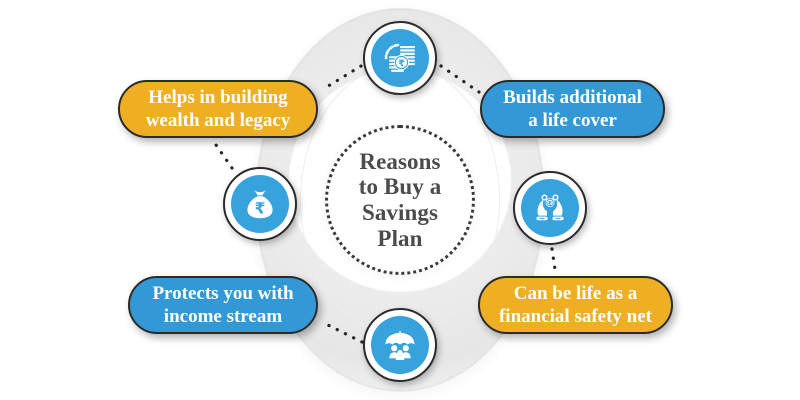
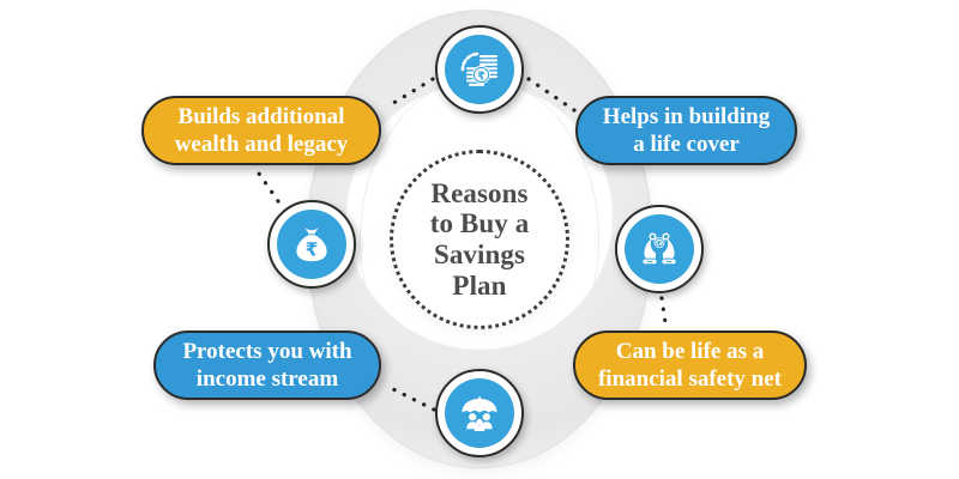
  Reasons
  to Buy a
  Savings
  Plan
  ₹
  ₹
- Helps in building
+ Builds additional
  wealth and legacy
- Builds additional
+ Helps in building
  a life cover
  Protects you with
  income stream
  Can be life as a
  financial safety net
